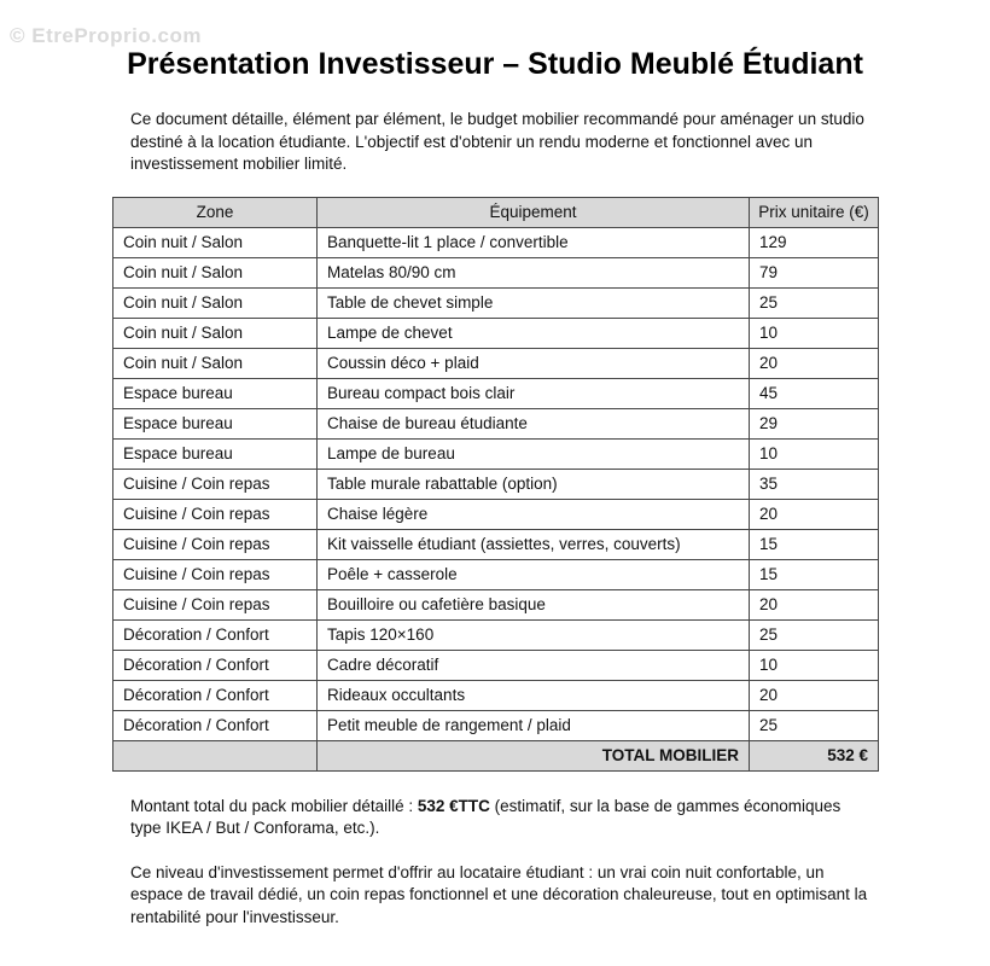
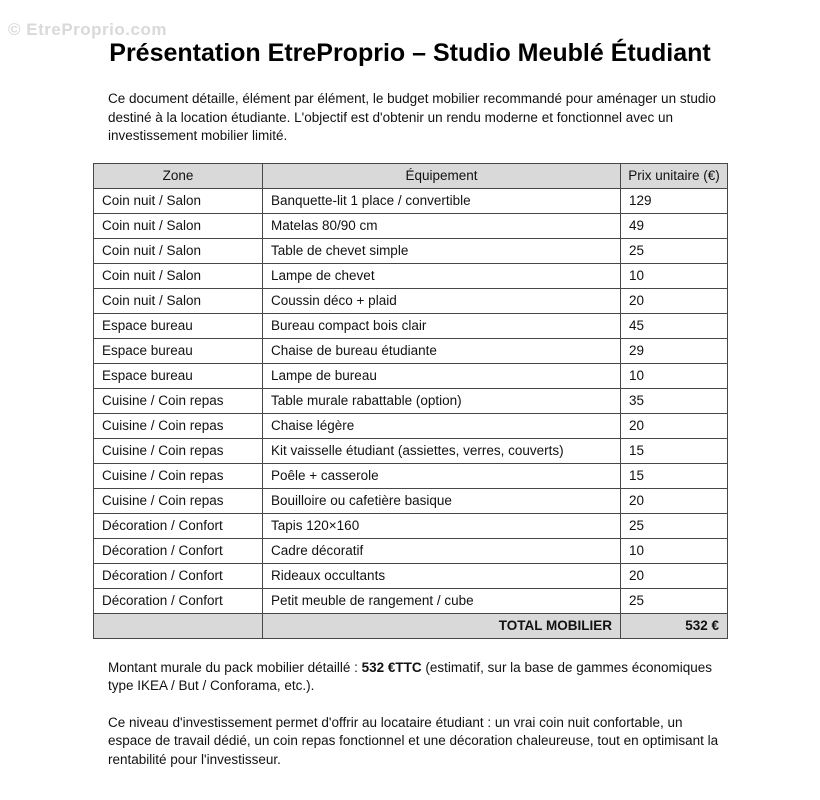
  © EtreProprio.com
- Présentation Investisseur – Studio Meublé Étudiant
+ Présentation EtreProprio – Studio Meublé Étudiant
  Ce document détaille, élément par élément, le budget mobilier recommandé pour aménager un studio destiné à la location étudiante. L'objectif est d'obtenir un rendu moderne et fonctionnel avec un investissement mobilier limité.
  Zone	Équipement	Prix unitaire (€)
  Coin nuit / Salon	Banquette-lit 1 place / convertible	129
- Coin nuit / Salon	Matelas 80/90 cm	79
+ Coin nuit / Salon	Matelas 80/90 cm	49
  Coin nuit / Salon	Table de chevet simple	25
  Coin nuit / Salon	Lampe de chevet	10
  Coin nuit / Salon	Coussin déco + plaid	20
  Espace bureau	Bureau compact bois clair	45
  Espace bureau	Chaise de bureau étudiante	29
  Espace bureau	Lampe de bureau	10
  Cuisine / Coin repas	Table murale rabattable (option)	35
  Cuisine / Coin repas	Chaise légère	20
  Cuisine / Coin repas	Kit vaisselle étudiant (assiettes, verres, couverts)	15
  Cuisine / Coin repas	Poêle + casserole	15
  Cuisine / Coin repas	Bouilloire ou cafetière basique	20
  Décoration / Confort	Tapis 120×160	25
  Décoration / Confort	Cadre décoratif	10
  Décoration / Confort	Rideaux occultants	20
- Décoration / Confort	Petit meuble de rangement / plaid	25
+ Décoration / Confort	Petit meuble de rangement / cube	25
  	TOTAL MOBILIER	532 €
- Montant total du pack mobilier détaillé : 532 €TTC (estimatif, sur la base de gammes économiques type IKEA / But / Conforama, etc.).
+ Montant murale du pack mobilier détaillé : 532 €TTC (estimatif, sur la base de gammes économiques type IKEA / But / Conforama, etc.).
  Ce niveau d'investissement permet d'offrir au locataire étudiant : un vrai coin nuit confortable, un espace de travail dédié, un coin repas fonctionnel et une décoration chaleureuse, tout en optimisant la rentabilité pour l'investisseur.
